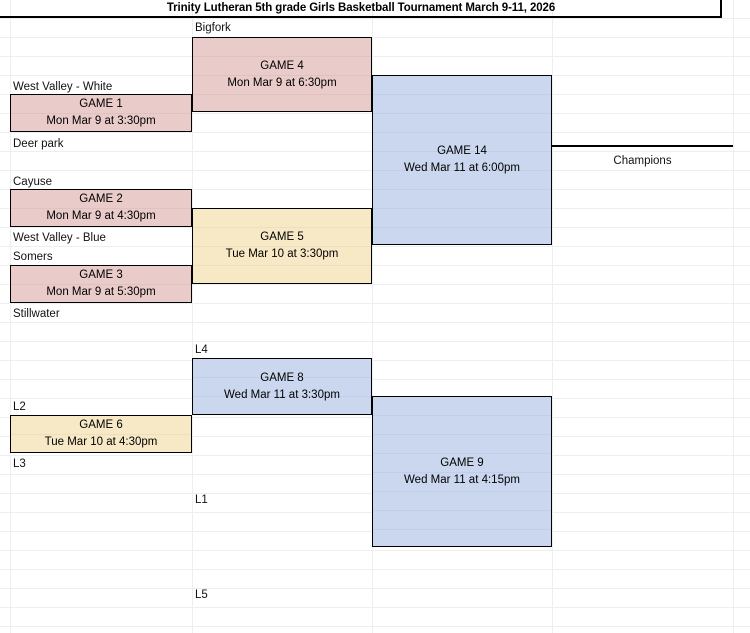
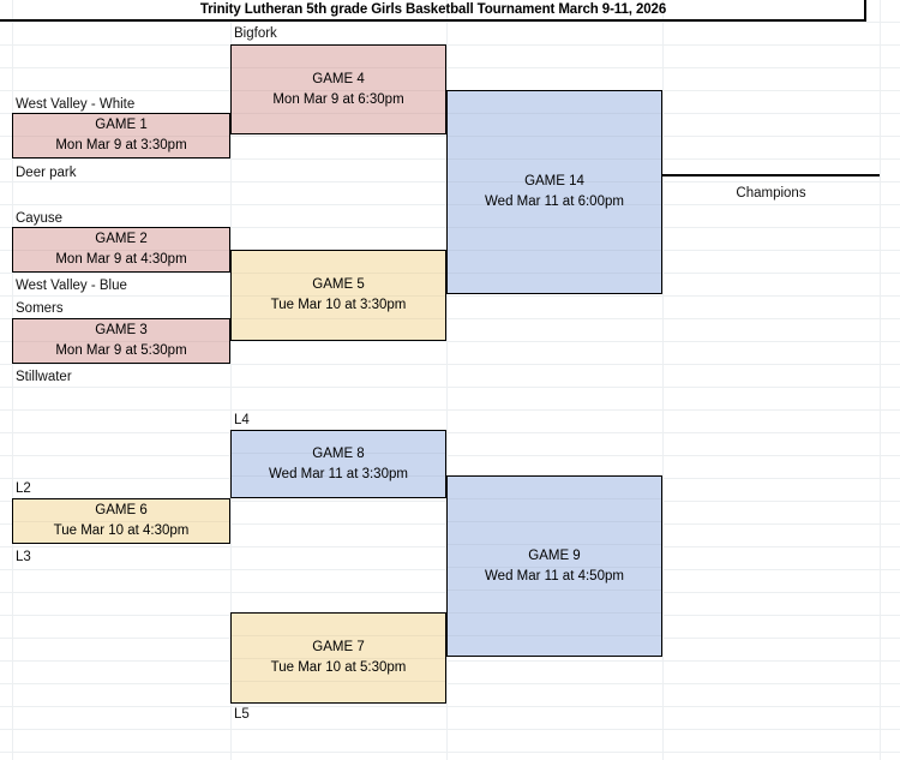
  Trinity Lutheran 5th grade Girls Basketball Tournament March 9-11, 2026
  Bigfork
  West Valley - White
  Deer park
  Cayuse
  West Valley - Blue
  Somers
  Stillwater
  L4
  L2
  L3
- L1
  L5
  GAME 1
  Mon Mar 9 at 3:30pm
  GAME 2
  Mon Mar 9 at 4:30pm
  GAME 3
  Mon Mar 9 at 5:30pm
  GAME 4
  Mon Mar 9 at 6:30pm
  GAME 5
  Tue Mar 10 at 3:30pm
  GAME 6
  Tue Mar 10 at 4:30pm
+ GAME 7
+ Tue Mar 10 at 5:30pm
  GAME 8
  Wed Mar 11 at 3:30pm
  GAME 9
- Wed Mar 11 at 4:15pm
+ Wed Mar 11 at 4:50pm
  GAME 14
  Wed Mar 11 at 6:00pm
  Champions
